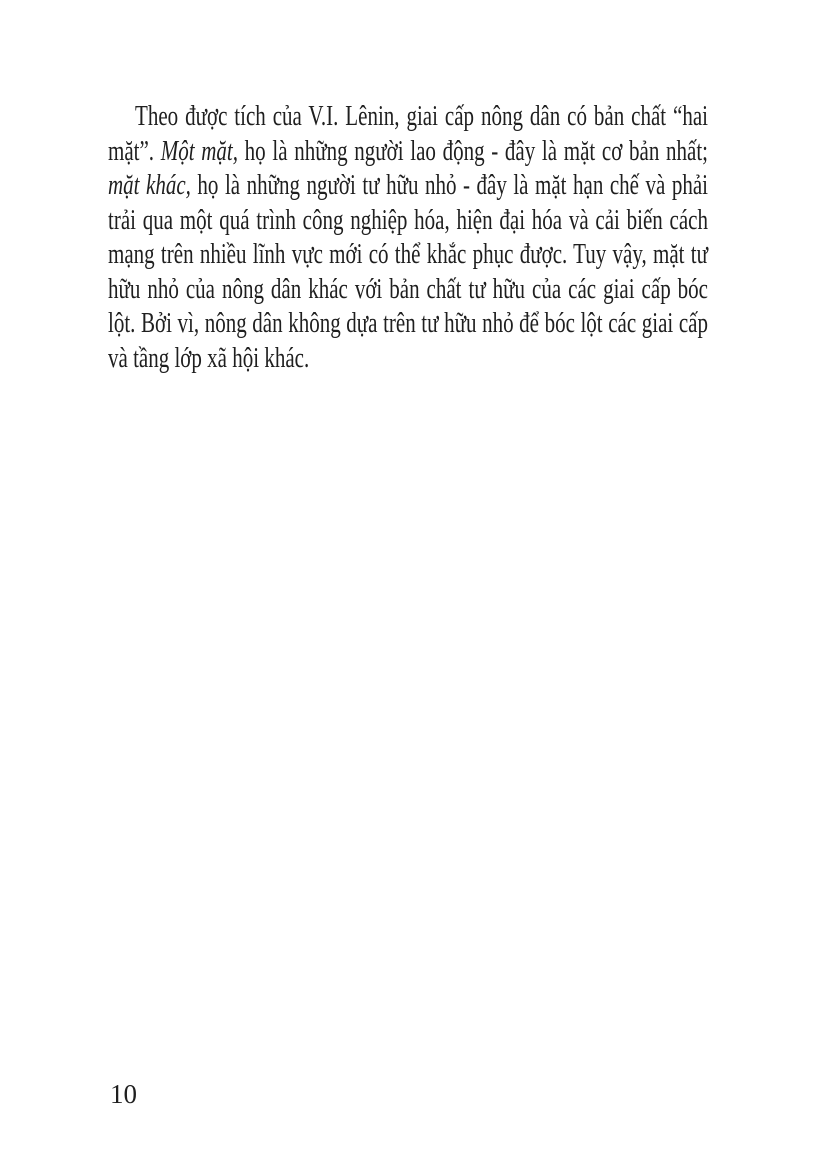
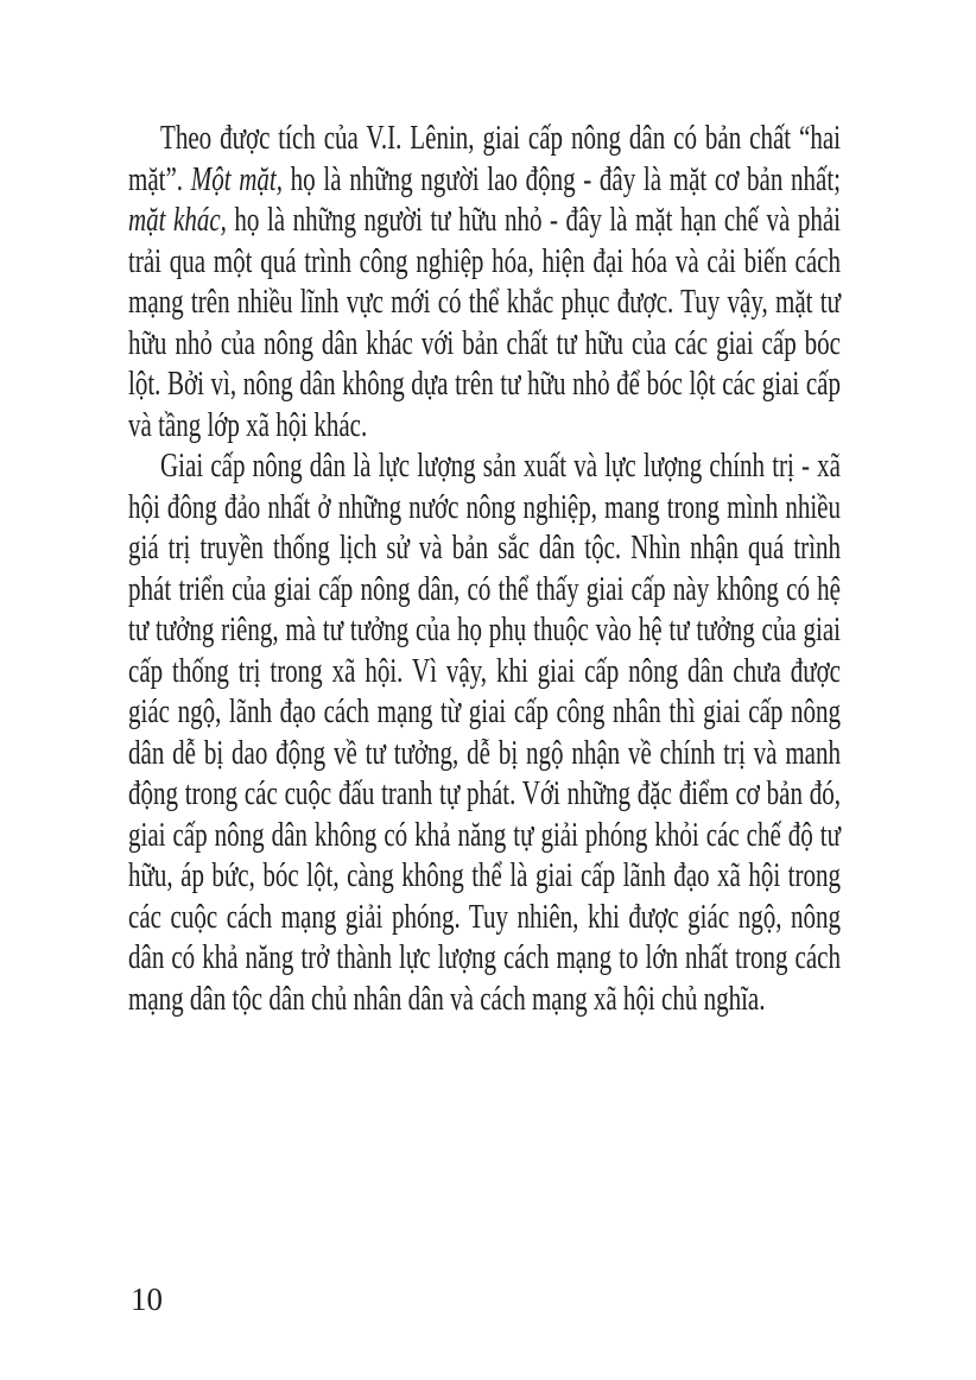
  Theo được tích của V.I. Lênin, giai cấp nông dân có bản chất “hai mặt”. Một mặt, họ là những người lao động - đây là mặt cơ bản nhất; mặt khác, họ là những người tư hữu nhỏ - đây là mặt hạn chế và phải trải qua một quá trình công nghiệp hóa, hiện đại hóa và cải biến cách mạng trên nhiều lĩnh vực mới có thể khắc phục được. Tuy vậy, mặt tư hữu nhỏ của nông dân khác với bản chất tư hữu của các giai cấp bóc lột. Bởi vì, nông dân không dựa trên tư hữu nhỏ để bóc lột các giai cấp và tầng lớp xã hội khác.
+ Giai cấp nông dân là lực lượng sản xuất và lực lượng chính trị - xã hội đông đảo nhất ở những nước nông nghiệp, mang trong mình nhiều giá trị truyền thống lịch sử và bản sắc dân tộc. Nhìn nhận quá trình phát triển của giai cấp nông dân, có thể thấy giai cấp này không có hệ tư tưởng riêng, mà tư tưởng của họ phụ thuộc vào hệ tư tưởng của giai cấp thống trị trong xã hội. Vì vậy, khi giai cấp nông dân chưa được giác ngộ, lãnh đạo cách mạng từ giai cấp công nhân thì giai cấp nông dân dễ bị dao động về tư tưởng, dễ bị ngộ nhận về chính trị và manh động trong các cuộc đấu tranh tự phát. Với những đặc điểm cơ bản đó, giai cấp nông dân không có khả năng tự giải phóng khỏi các chế độ tư hữu, áp bức, bóc lột, càng không thể là giai cấp lãnh đạo xã hội trong các cuộc cách mạng giải phóng. Tuy nhiên, khi được giác ngộ, nông dân có khả năng trở thành lực lượng cách mạng to lớn nhất trong cách mạng dân tộc dân chủ nhân dân và cách mạng xã hội chủ nghĩa.
  10
